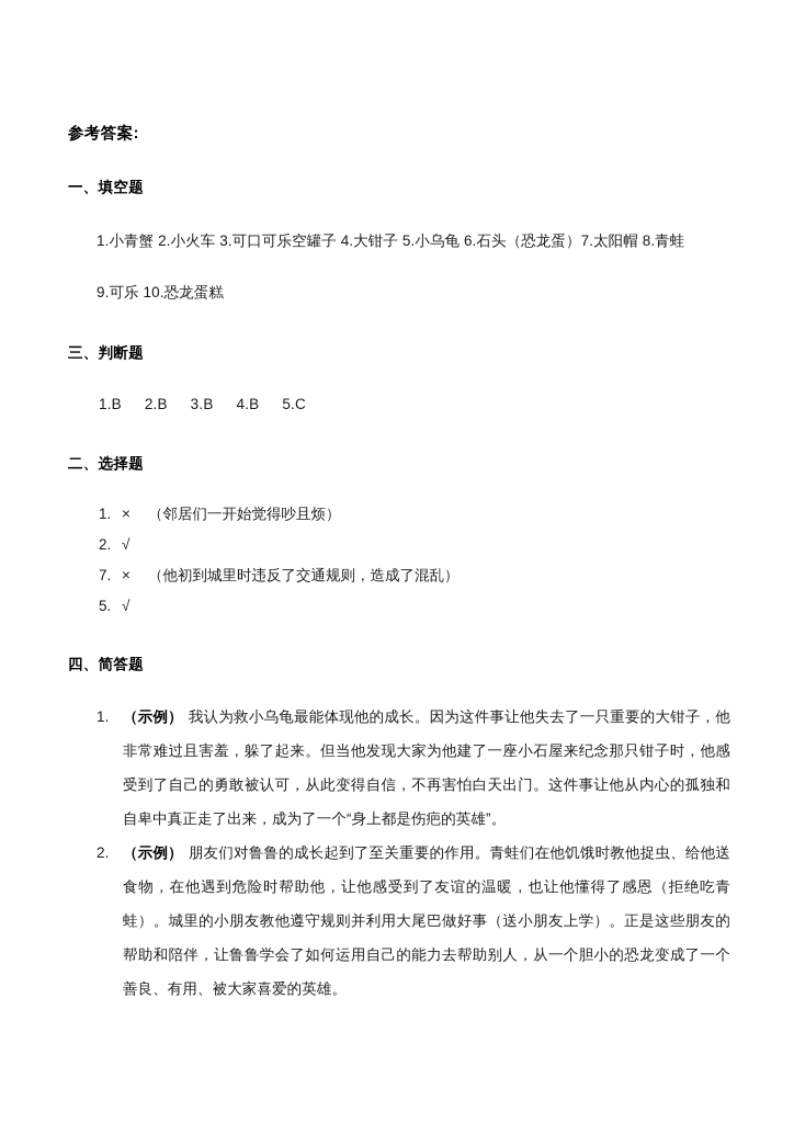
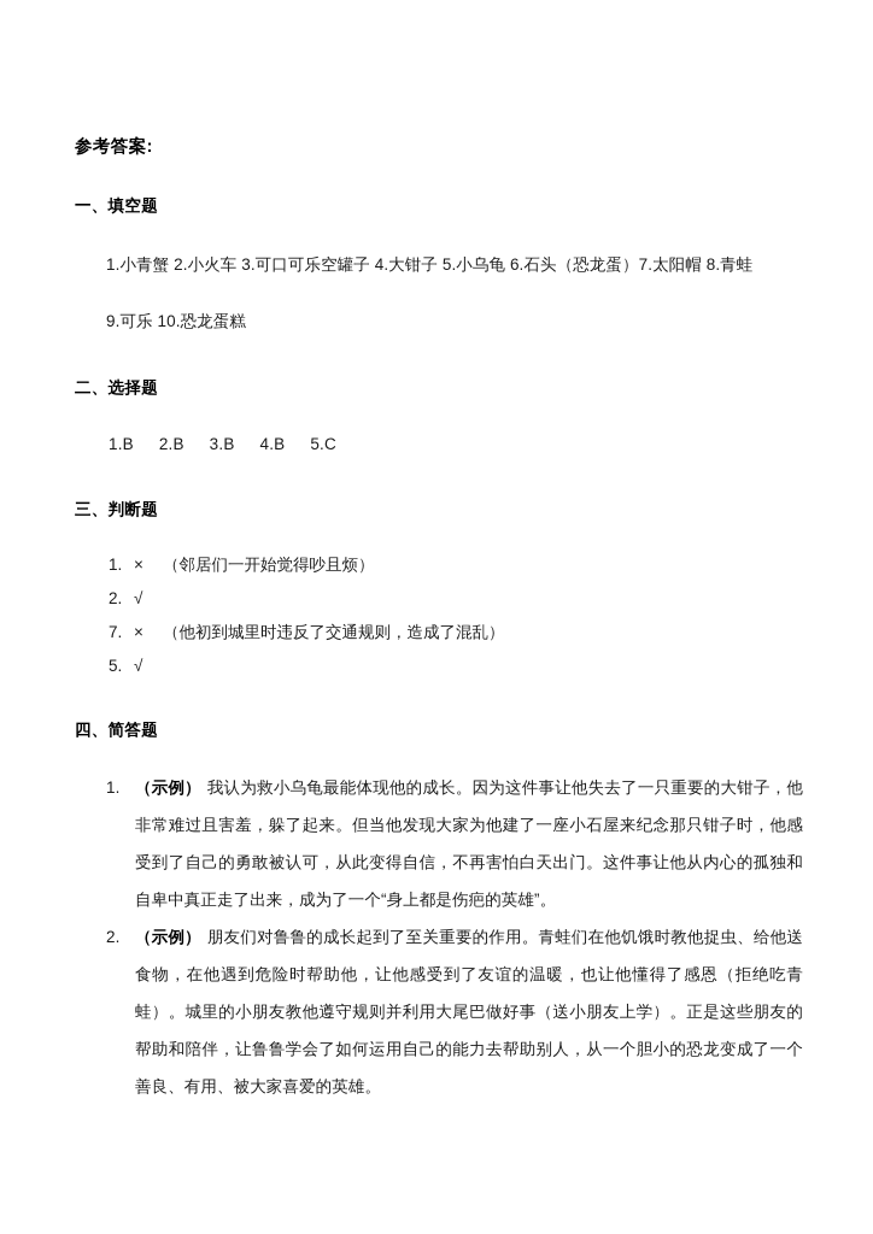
  参考答案:
  一、填空题
  1.小青蟹 2.小火车 3.可口可乐空罐子 4.大钳子 5.小乌龟 6.石头（恐龙蛋）7.太阳帽 8.青蛙
  9.可乐 10.恐龙蛋糕
- 三、判断题
+ 二、选择题
  1.B 2.B 3.B 4.B 5.C
- 二、选择题
+ 三、判断题
  1. × （邻居们一开始觉得吵且烦）
  2. √
  7. × （他初到城里时违反了交通规则，造成了混乱）
  5. √
  四、简答题
  1.
  （示例） 我认为救小乌龟最能体现他的成长。因为这件事让他失去了一只重要的大钳子，他非常难过且害羞，躲了起来。但当他发现大家为他建了一座小石屋来纪念那只钳子时，他感受到了自己的勇敢被认可，从此变得自信，不再害怕白天出门。这件事让他从内心的孤独和自卑中真正走了出来，成为了一个“身上都是伤疤的英雄”。
  2.
  （示例） 朋友们对鲁鲁的成长起到了至关重要的作用。青蛙们在他饥饿时教他捉虫、给他送食物，在他遇到危险时帮助他，让他感受到了友谊的温暖，也让他懂得了感恩（拒绝吃青蛙）。城里的小朋友教他遵守规则并利用大尾巴做好事（送小朋友上学）。正是这些朋友的帮助和陪伴，让鲁鲁学会了如何运用自己的能力去帮助别人，从一个胆小的恐龙变成了一个善良、有用、被大家喜爱的英雄。
